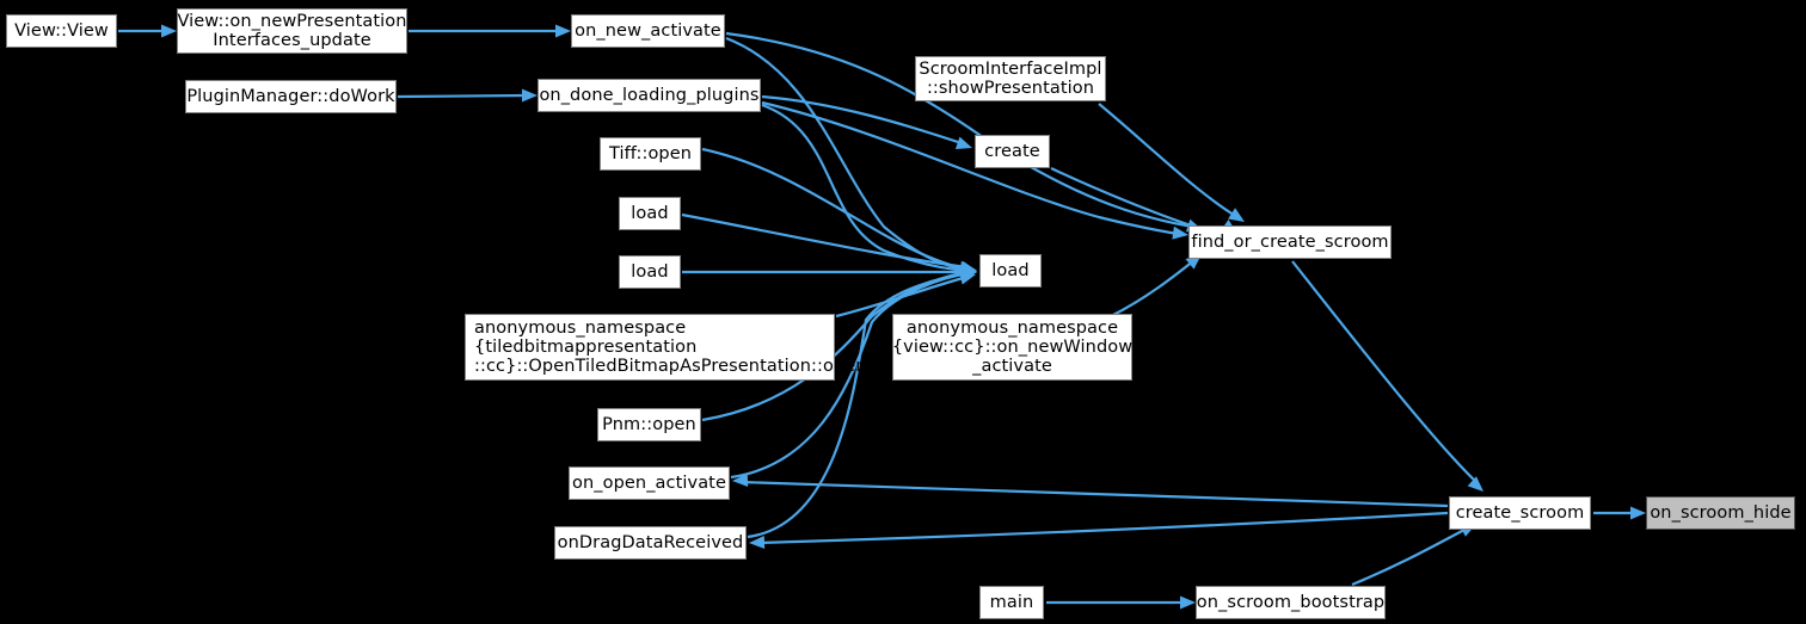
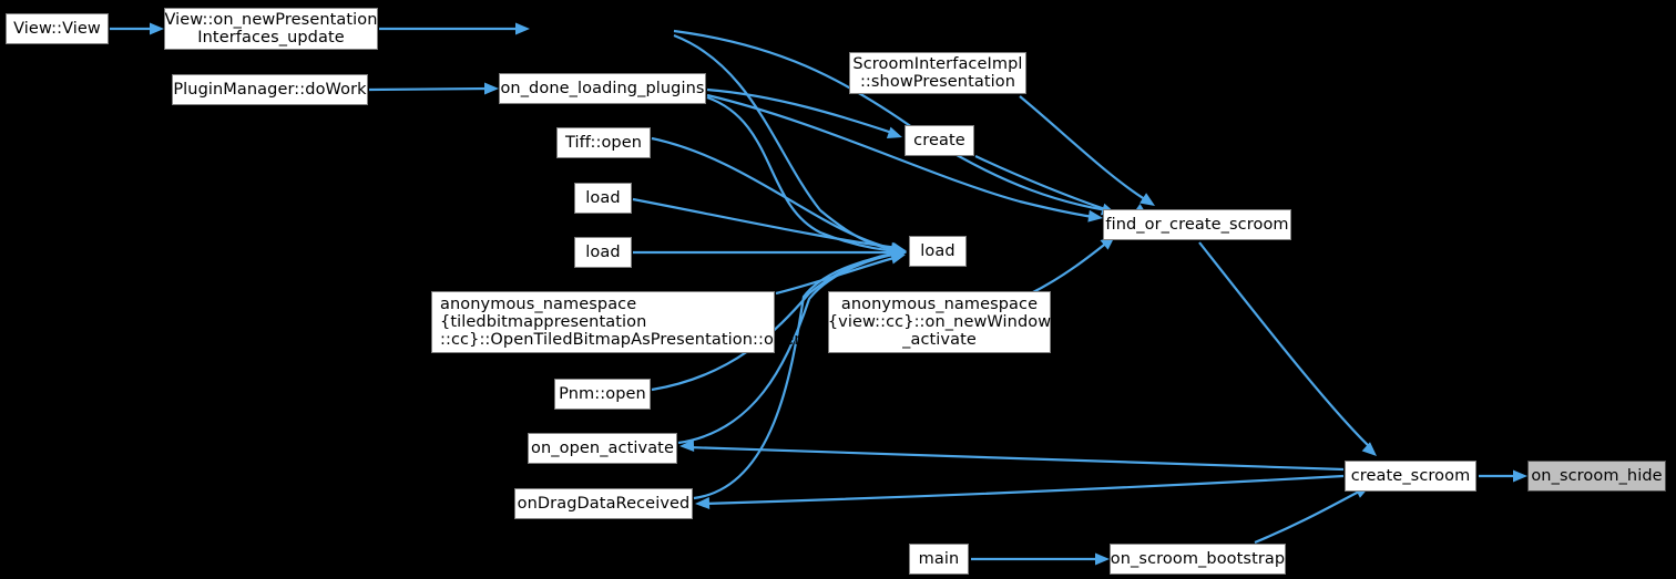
  View::View
  View::on_newPresentation
  Interfaces_update
- on_new_activate
  PluginManager::doWork
  on_done_loading_plugins
  ScroomInterfaceImpl
  ::showPresentation
  create
  Tiff::open
  load
  load
  find_or_create_scroom
  load
  anonymous_namespace
  {tiledbitmappresentation
  ::cc}::OpenTiledBitmapAsPresentation::open
  anonymous_namespace
  {view::cc}::on_newWindow
  _activate
  Pnm::open
  on_open_activate
  onDragDataReceived
  create_scroom
  on_scroom_hide
  main
  on_scroom_bootstrap
